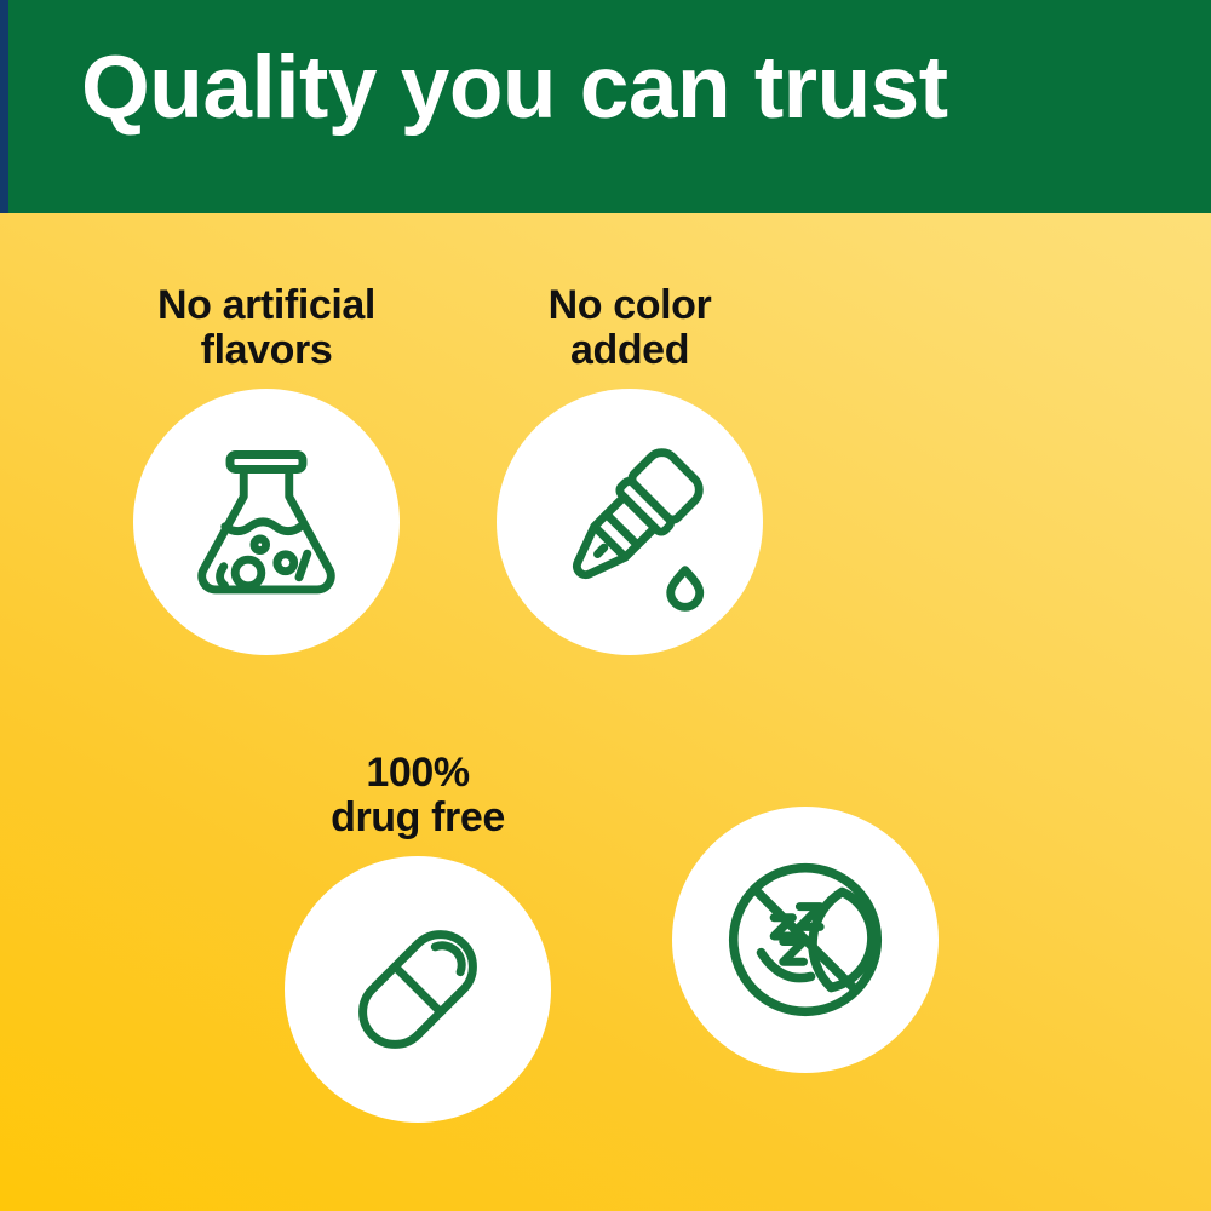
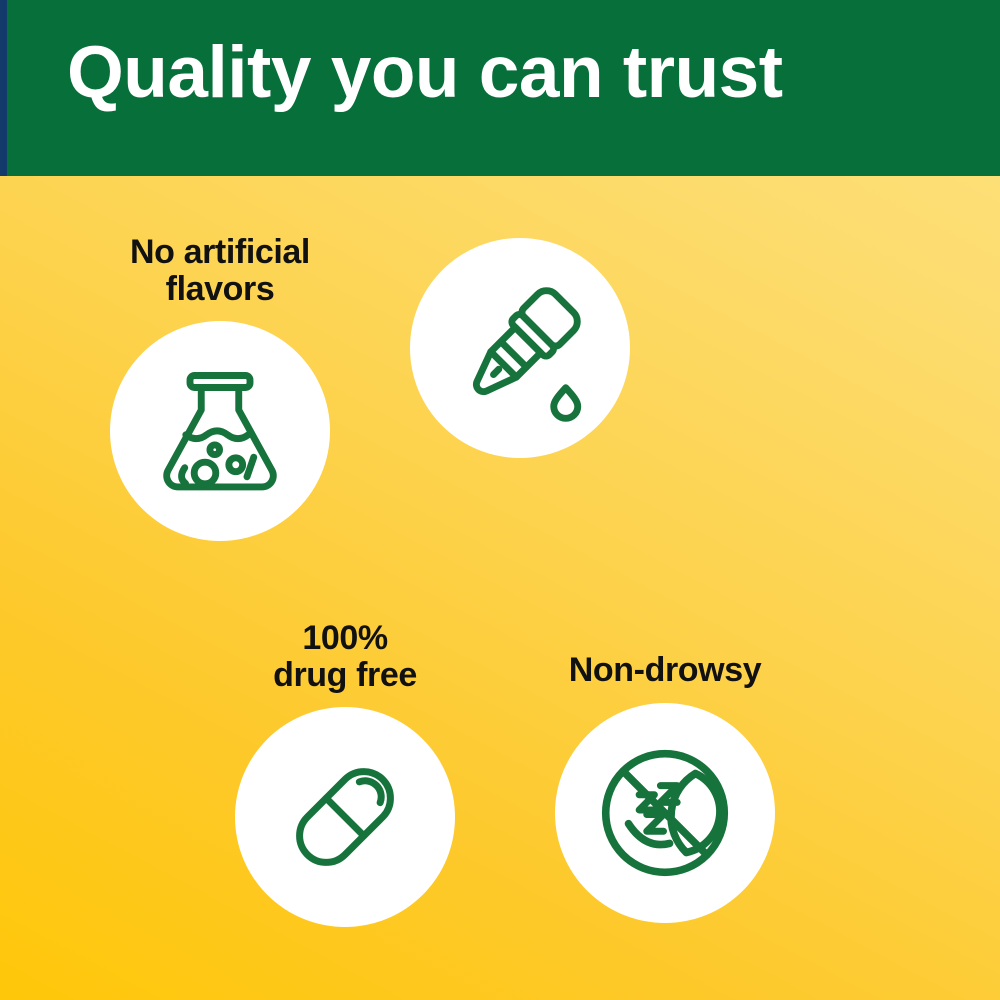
  Quality you can trust
  No artificial
  flavors
- No color
- added
  100%
  drug free
+ Non-drowsy
